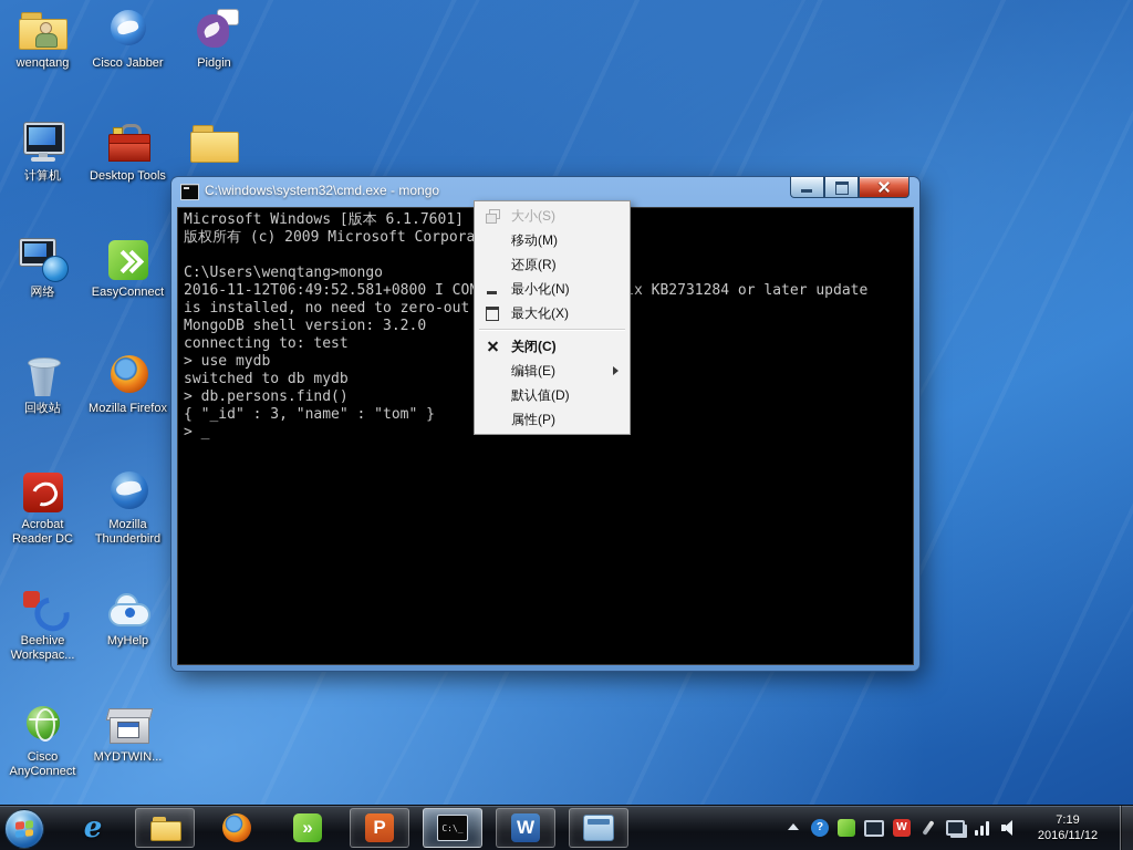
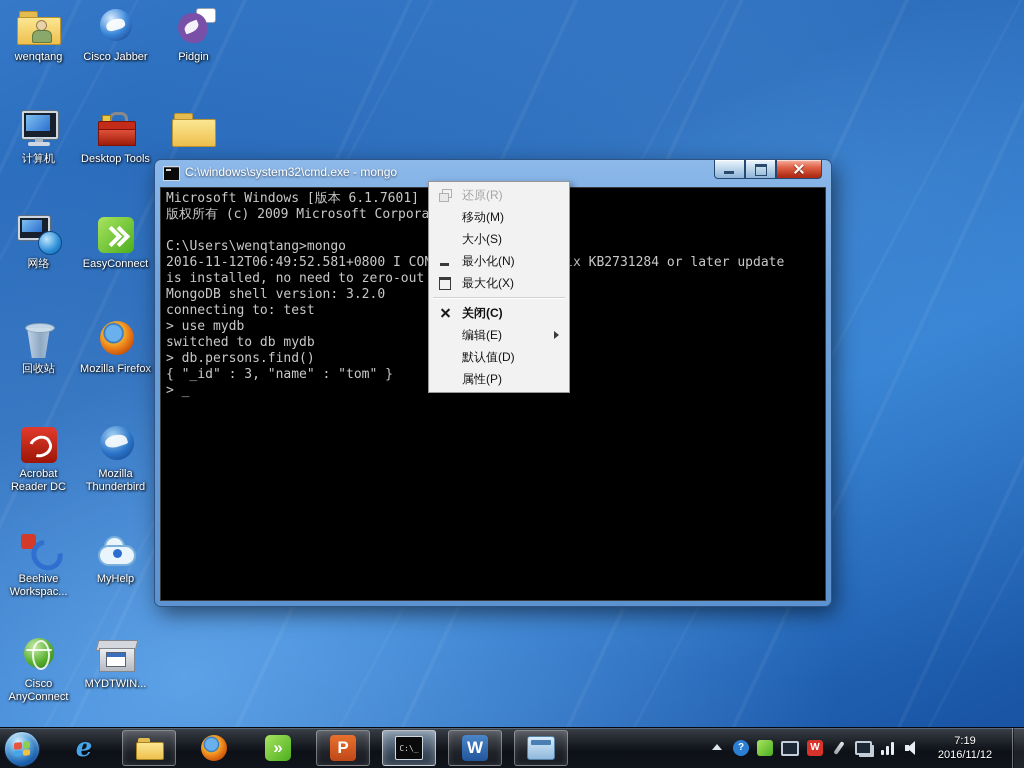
  wenqtang
  计算机
  网络
  回收站
  Acrobat Reader DC
  Beehive Workspac...
  Cisco AnyConnect
  Cisco Jabber
  Desktop Tools
  EasyConnect
  Mozilla Firefox
  Mozilla Thunderbird
  MyHelp
  MYDTWIN...
  Pidgin
  C:\windows\system32\cmd.exe - mongo
  Microsoft Windows [版本 6.1.7601]
  C:\Users\wenqtang>mongo
  2016-11-12T06:49:52.581+0800 I COx KB2731284 or later update
  is installed, no need to zero-out
  MongoDB shell version: 3.2.0
  connecting to: test
  > use mydb
  switched to db mydb
  > db.persons.find()
  { "_id" : 3, "name" : "tom" }
  > _
- 大小(S)
+ 还原(R)
  移动(M)
- 还原(R)
+ 大小(S)
  最小化(N)
  最大化(X)
  关闭(C)
  编辑(E)
  默认值(D)
  属性(P)
  e
  »
  P
  C:\_
  W
  ?
  W
  7:19
  2016/11/12
